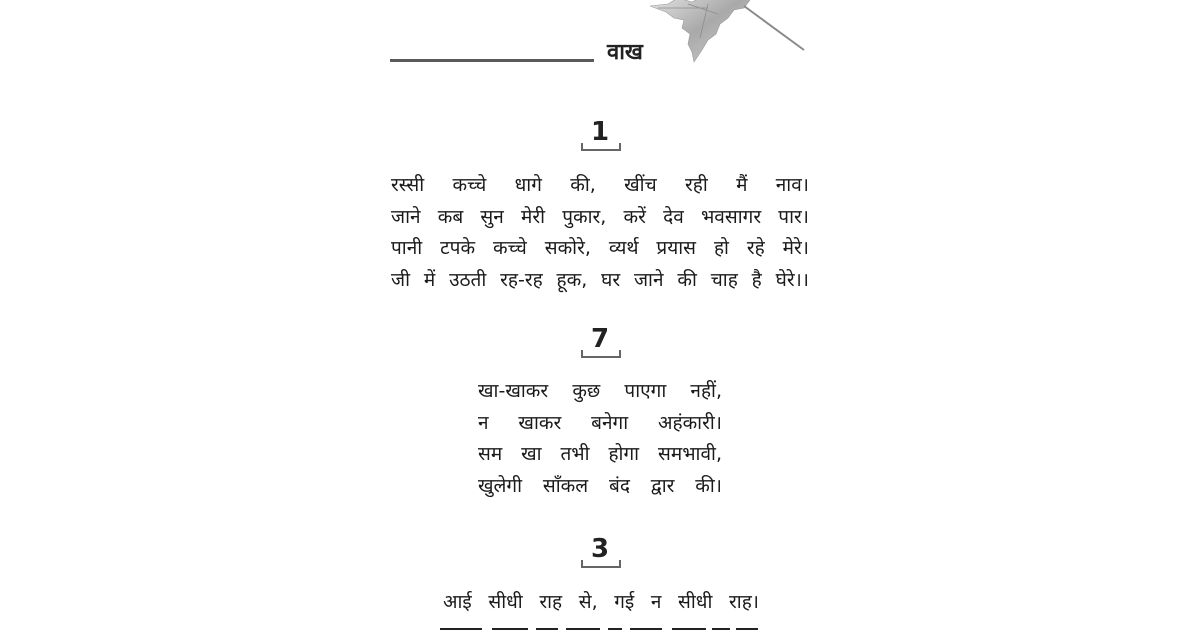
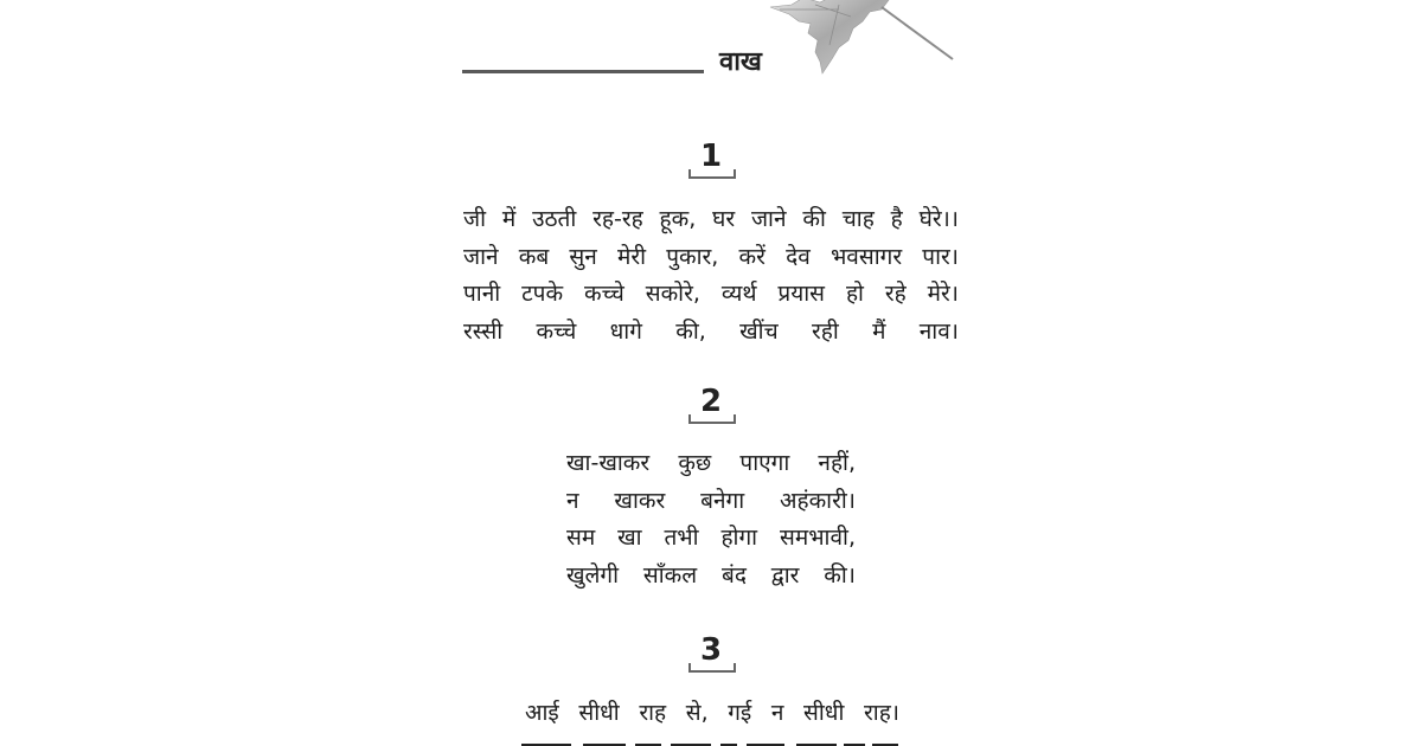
  वाख
  1
- रस्सी कच्चे धागे की, खींच रही मैं नाव।
+ जी में उठती रह-रह हूक, घर जाने की चाह है घेरे।।
  जाने कब सुन मेरी पुकार, करें देव भवसागर पार।
  पानी टपके कच्चे सकोरे, व्यर्थ प्रयास हो रहे मेरे।
- जी में उठती रह-रह हूक, घर जाने की चाह है घेरे।।
+ रस्सी कच्चे धागे की, खींच रही मैं नाव।
- 7
+ 2
  खा-खाकर कुछ पाएगा नहीं,
  न खाकर बनेगा अहंकारी।
  सम खा तभी होगा समभावी,
  खुलेगी साँकल बंद द्वार की।
  3
  आई सीधी राह से, गई न सीधी राह।
